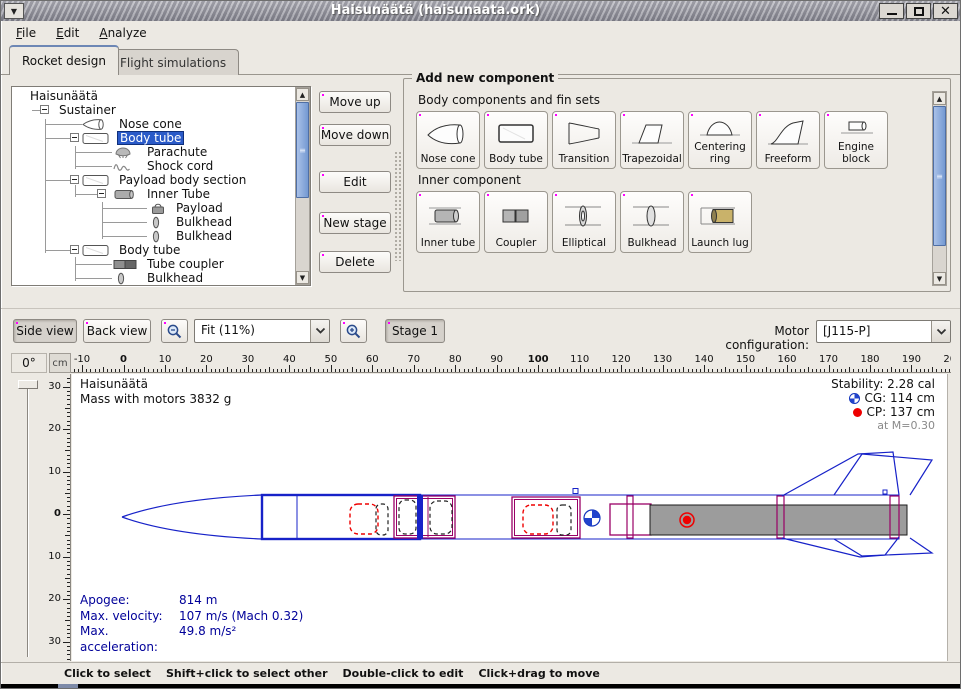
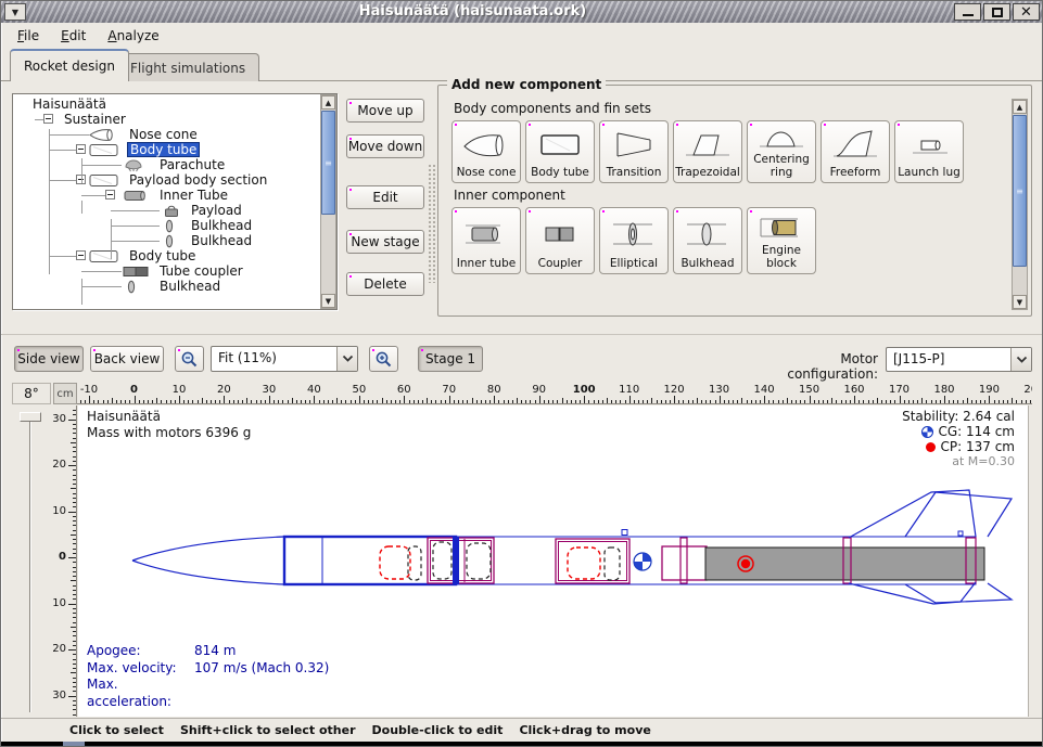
  ▼
  Haisunäätä (haisunaata.ork)
  ✕
  File
  Edit
  Analyze
  Rocket design
  Flight simulations
  Haisunäätä
  Sustainer
  Nose cone
  Body tube
  Parachute
- Shock cord
  Payload body section
  Inner Tube
  Payload
  Bulkhead
  Bulkhead
  Body tube
  Tube coupler
  Bulkhead
  ▲
  ≡
  ▼
  Move up
  Move down
  Edit
  New stage
  Delete
  Add new component
  Body components and fin sets
  Nose cone
  Body tube
  Transition
  Trapezoidal
  Centering ring
  Freeform
- Engine block
+ Launch lug
  Inner component
  Inner tube
  Coupler
  Elliptical
  Bulkhead
- Launch lug
+ Engine block
  ▲
  ≡
  ▼
  Side view
  Back view
  Fit (11%)
  Stage 1
  Motor configuration:
  [J115-P]
- 0°
+ 8°
  cm
  -10
  0
  10
  20
  30
  40
  50
  60
  70
  80
  90
  100
  110
  120
  130
  140
  150
  160
  170
  180
  190
  0
  10
  20
  30
  Haisunäätä
- Mass with motors 3832 g
+ Mass with motors 6396 g
- Stability: 2.28 cal
+ Stability: 2.64 cal
  CG: 114 cm
  CP: 137 cm
  at M=0.30
  Apogee:
  814 m
  Max. velocity:
  107 m/s (Mach 0.32)
  Max. acceleration:
- 49.8 m/s²
  Click to select
  Shift+click to select other
  Double-click to edit
  Click+drag to move
